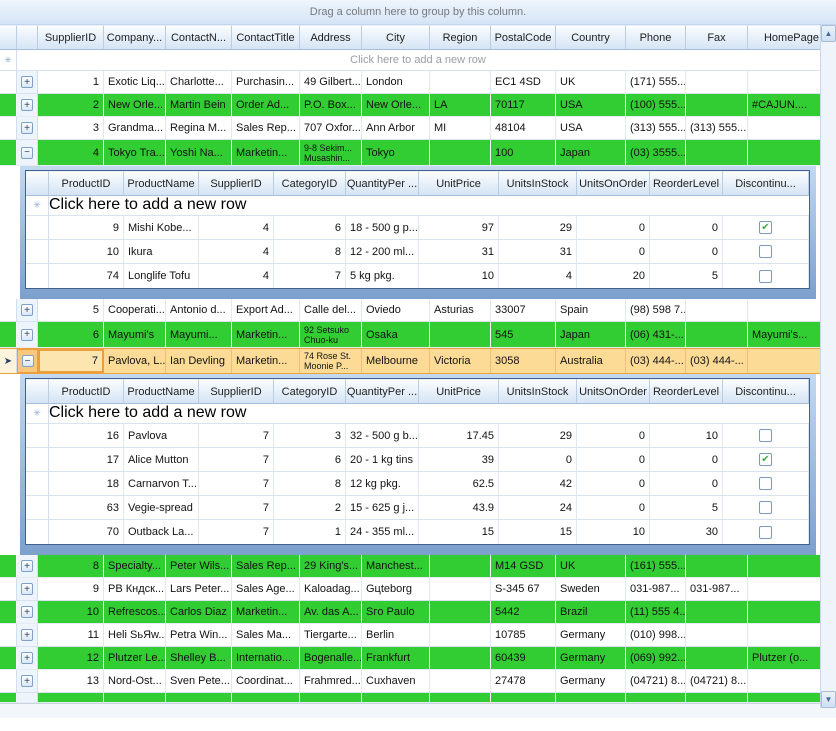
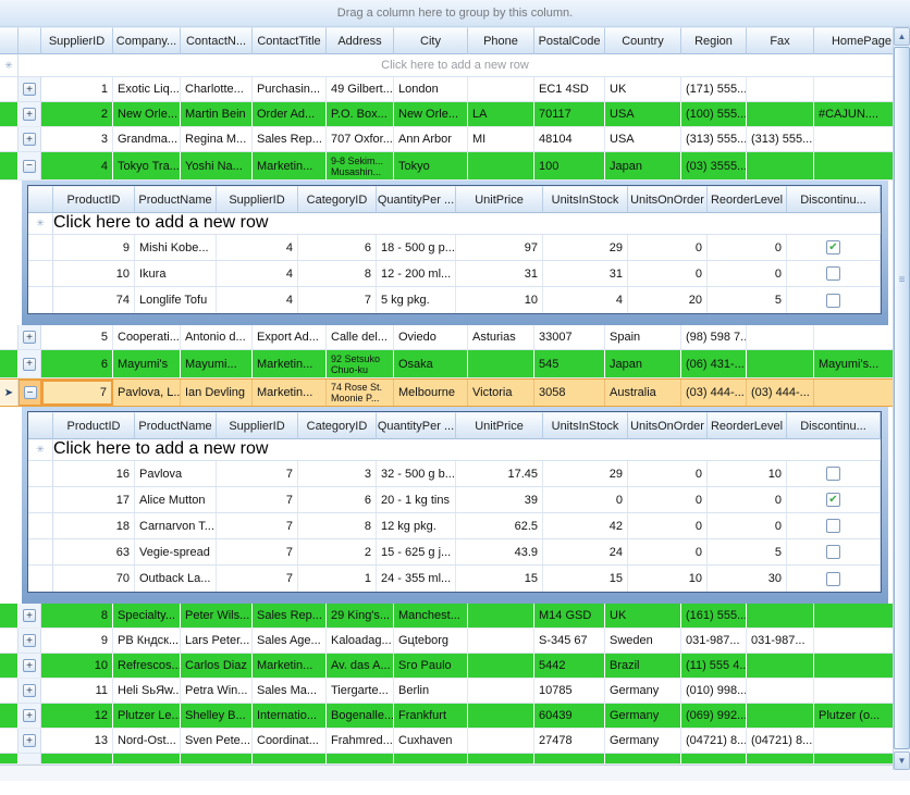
  Drag a column here to group by this column.
  SupplierID
  Company...
  ContactN...
  ContactTitle
  Address
  City
- Region
+ Phone
  PostalCode
  Country
- Phone
+ Region
  Fax
  HomePage
  ✳
  Click here to add a new row
  +
  1
  Exotic Liq...
  Charlotte...
  Purchasin...
  49 Gilbert...
  London
  EC1 4SD
  UK
  (171) 555...
  +
  2
  New Orle...
  Martin Bein
  Order Ad...
  P.O. Box...
  New Orle...
  LA
  70117
  USA
  (100) 555...
  #CAJUN....
  +
  3
  Grandma...
  Regina M...
  Sales Rep...
  707 Oxfor...
  Ann Arbor
  MI
  48104
  USA
  (313) 555...
  (313) 555...
  −
  4
  Tokyo Tra...
  Yoshi Na...
  Marketin...
  9-8 Sekim...
  Musashin...
  Tokyo
  100
  Japan
  (03) 3555...
  ProductID
  ProductName
  SupplierID
  CategoryID
  QuantityPer ...
  UnitPrice
  UnitsInStock
  UnitsOnOrder
  ReorderLevel
  Discontinu...
  ✳
  Click here to add a new row
  9
  Mishi Kobe...
  4
  6
  18 - 500 g p...
  97
  29
  0
  0
  ✔
  10
  Ikura
  4
  8
  12 - 200 ml...
  31
  31
  0
  0
  74
  Longlife Tofu
  4
  7
  5 kg pkg.
  10
  4
  20
  5
  +
  5
  Cooperati...
  Antonio d...
  Export Ad...
  Calle del...
  Oviedo
  Asturias
  33007
  Spain
  (98) 598 7..
  +
  6
  Mayumi's
  Mayumi...
  Marketin...
  92 Setsuko
  Chuo-ku
  Osaka
  545
  Japan
  (06) 431-...
  Mayumi's...
  ➤
  −
  7
  Pavlova, L..
  Ian Devling
  Marketin...
  74 Rose St.
  Moonie P...
  Melbourne
  Victoria
  3058
  Australia
  (03) 444-...
  (03) 444-...
  ProductID
  ProductName
  SupplierID
  CategoryID
  QuantityPer ...
  UnitPrice
  UnitsInStock
  UnitsOnOrder
  ReorderLevel
  Discontinu...
  ✳
  Click here to add a new row
  16
  Pavlova
  7
  3
  32 - 500 g b...
  17.45
  29
  0
  10
  17
  Alice Mutton
  7
  6
  20 - 1 kg tins
  39
  0
  0
  0
  ✔
  18
  Carnarvon T...
  7
  8
  12 kg pkg.
  62.5
  42
  0
  0
  63
  Vegie-spread
  7
  2
  15 - 625 g j...
  43.9
  24
  0
  5
  70
  Outback La...
  7
  1
  24 - 355 ml...
  15
  15
  10
  30
  +
  8
  Specialty...
  Peter Wils...
  Sales Rep...
  29 King's...
  Manchest...
  M14 GSD
  UK
  (161) 555...
  +
  9
  PB Кндск...
  Lars Peter...
  Sales Age...
  Kaloadag...
  Gцteborg
  S-345 67
  Sweden
  031-987...
  031-987...
  +
  10
  Refrescos...
  Carlos Diaz
  Marketin...
  Av. das A...
  Sгo Paulo
  5442
  Brazil
  (11) 555 4..
  +
  11
  Heli SьЯw...
  Petra Win...
  Sales Ma...
  Tiergarte...
  Berlin
  10785
  Germany
  (010) 998...
  +
  12
  Plutzer Le...
  Shelley B...
  Internatio...
  Bogenalle...
  Frankfurt
  60439
  Germany
  (069) 992...
  Plutzer (o...
  +
  13
  Nord-Ost...
  Sven Pete...
  Coordinat...
  Frahmred...
  Cuxhaven
  27478
  Germany
  (04721) 8...
  (04721) 8...
  ▲
+ ≡
  ▼
